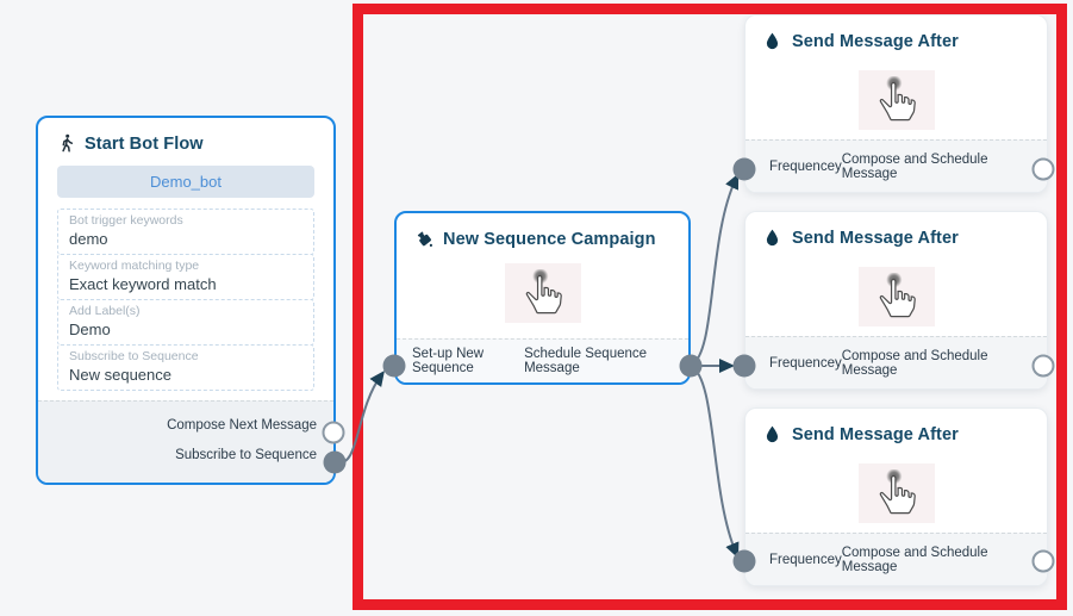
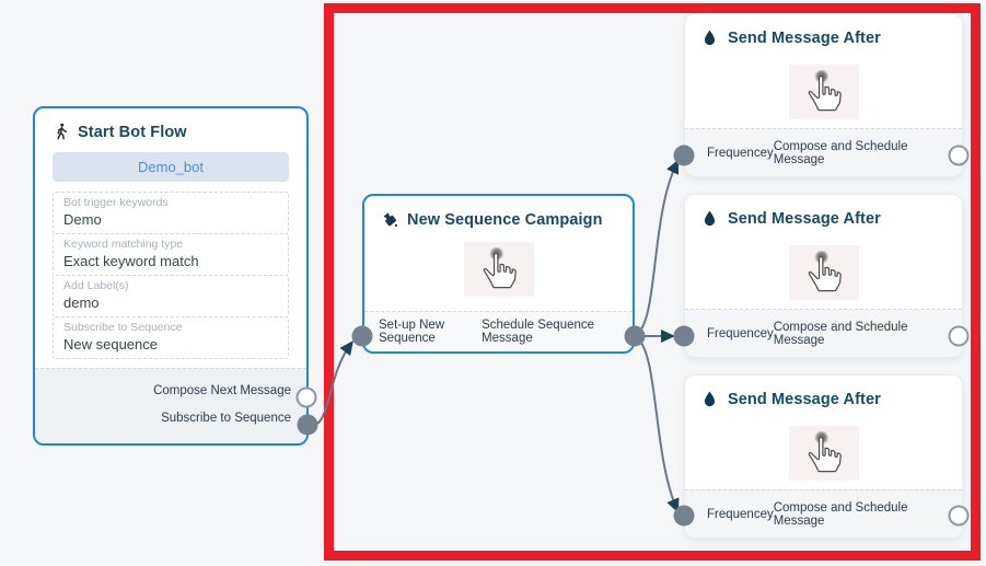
  Start Bot Flow
  Demo_bot
  Bot trigger keywords
- demo
+ Demo
  Keyword matching type
  Exact keyword match
  Add Label(s)
- Demo
+ demo
  Subscribe to Sequence
  New sequence
  Compose Next Message
  Subscribe to Sequence
  New Sequence Campaign
  Set-up New Sequence
  Schedule Sequence Message
  Send Message After
  Frequencey
  Compose and Schedule Message
  Send Message After
  Frequencey
  Compose and Schedule Message
  Send Message After
  Frequencey
  Compose and Schedule Message
